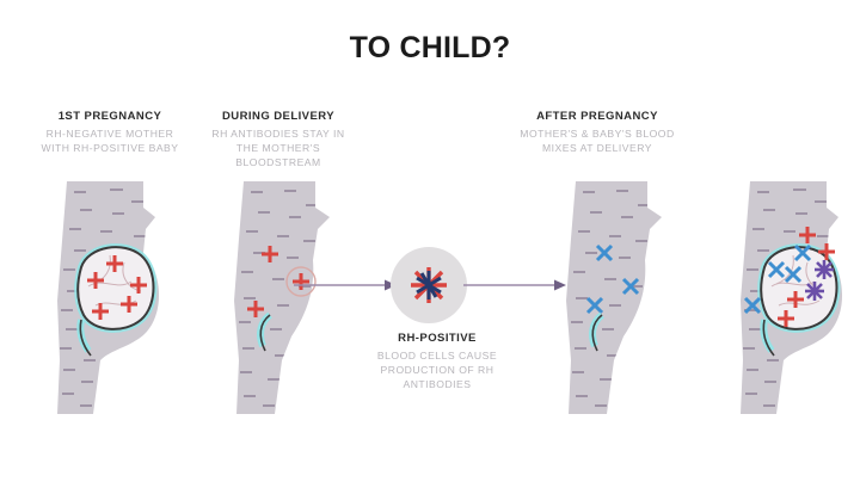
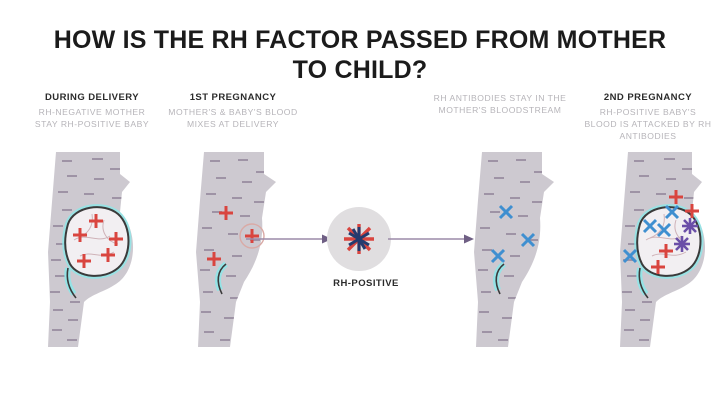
+ HOW IS THE RH FACTOR PASSED FROM MOTHER
  TO CHILD?
- 1ST PREGNANCY
+ DURING DELIVERY
- RH-NEGATIVE MOTHER WITH RH-POSITIVE BABY
+ RH-NEGATIVE MOTHER STAY RH-POSITIVE BABY
- DURING DELIVERY
+ 1ST PREGNANCY
- RH ANTIBODIES STAY IN THE MOTHER'S BLOODSTREAM
+ MOTHER'S & BABY'S BLOOD MIXES AT DELIVERY
- AFTER PREGNANCY
- MOTHER'S & BABY'S BLOOD MIXES AT DELIVERY
+ RH ANTIBODIES STAY IN THE MOTHER'S BLOODSTREAM
+ 2ND PREGNANCY
+ RH-POSITIVE BABY'S BLOOD IS ATTACKED BY RH ANTIBODIES
  RH-POSITIVE
- BLOOD CELLS CAUSE PRODUCTION OF RH ANTIBODIES
